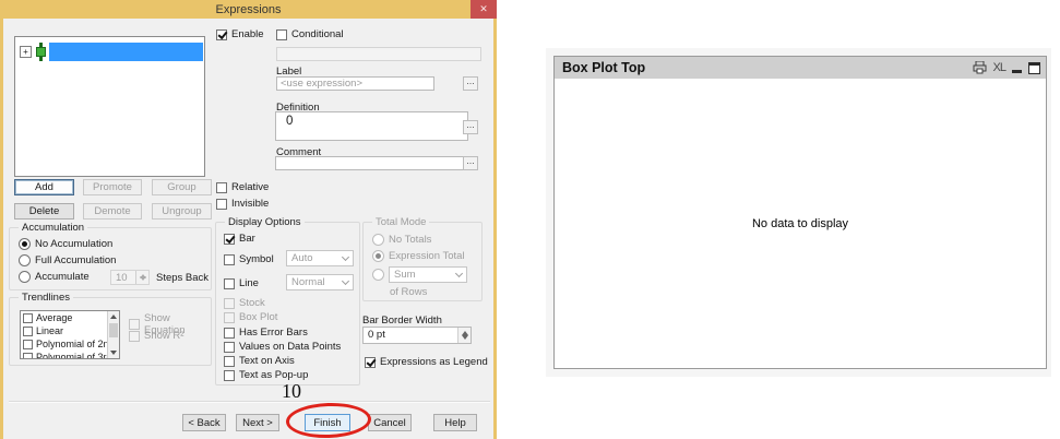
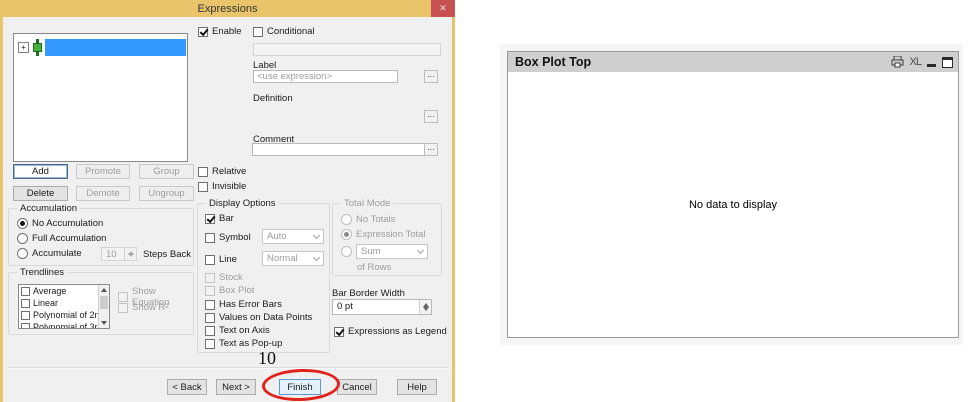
  Expressions
  ✕
  +
  Add
  Promote
  Group
  Delete
  Demote
  Ungroup
  Accumulation
  No Accumulation
  Full Accumulation
  Accumulate
  10
  Steps Back
  Trendlines
  Average
  Linear
  Polynomial of 2
  Polynomial of 3r
  Show Equation
  Show R²
  Enable
  Conditional
  Label
  <use expression>
  ...
  Definition
- 0
  ...
  Comment
  ...
  Relative
  Invisible
  Display Options
  Bar
  Symbol
  Auto
  Line
  Normal
  Stock
  Box Plot
  Has Error Bars
  Values on Data Points
  Text on Axis
  Text as Pop-up
  Total Mode
  No Totals
  Expression Total
  Sum
  of Rows
  Bar Border Width
  0 pt
  Expressions as Legend
  < Back
  Next >
  Finish
  Cancel
  Help
  10
  Box Plot Top
  XL
  No data to display
